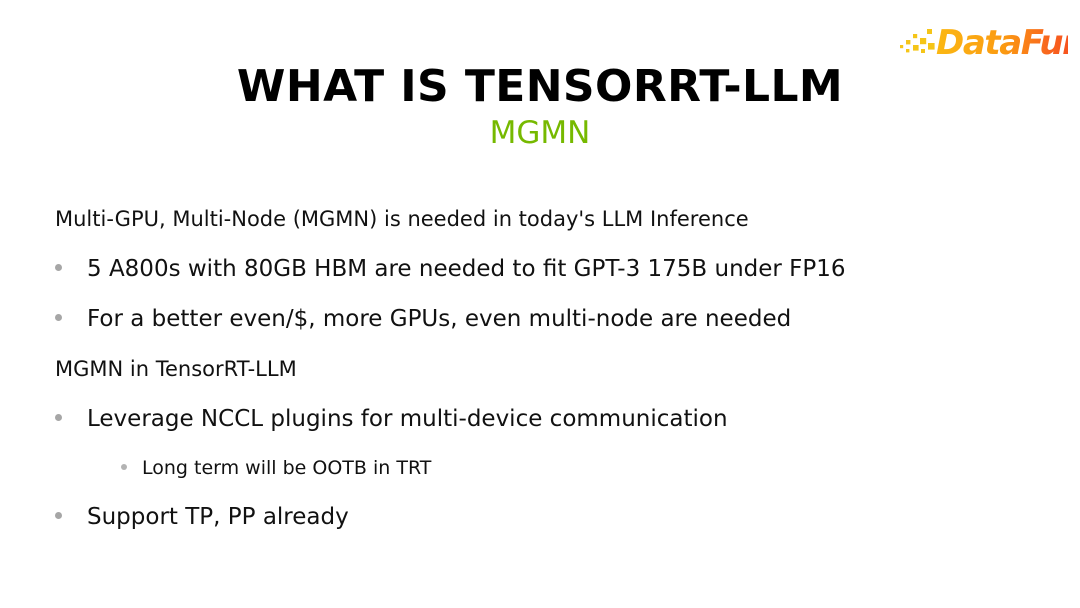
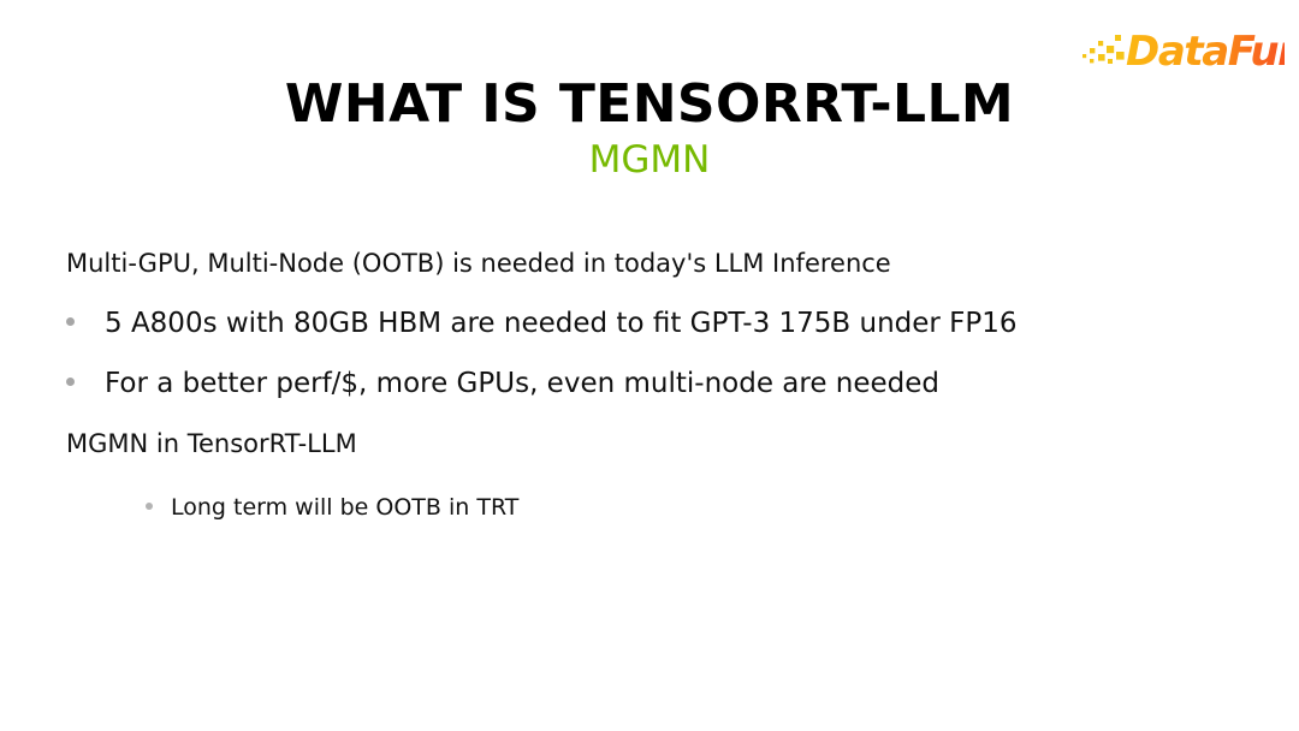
  DataFu
  WHAT IS TENSORRT-LLM
  MGMN
- Multi-GPU, Multi-Node (MGMN) is needed in today's LLM Inference
+ Multi-GPU, Multi-Node (OOTB) is needed in today's LLM Inference
  5 A800s with 80GB HBM are needed to fit GPT-3 175B under FP16
- For a better even/$, more GPUs, even multi-node are needed
+ For a better perf/$, more GPUs, even multi-node are needed
  MGMN in TensorRT-LLM
- Leverage NCCL plugins for multi-device communication
  Long term will be OOTB in TRT
- Support TP, PP already
